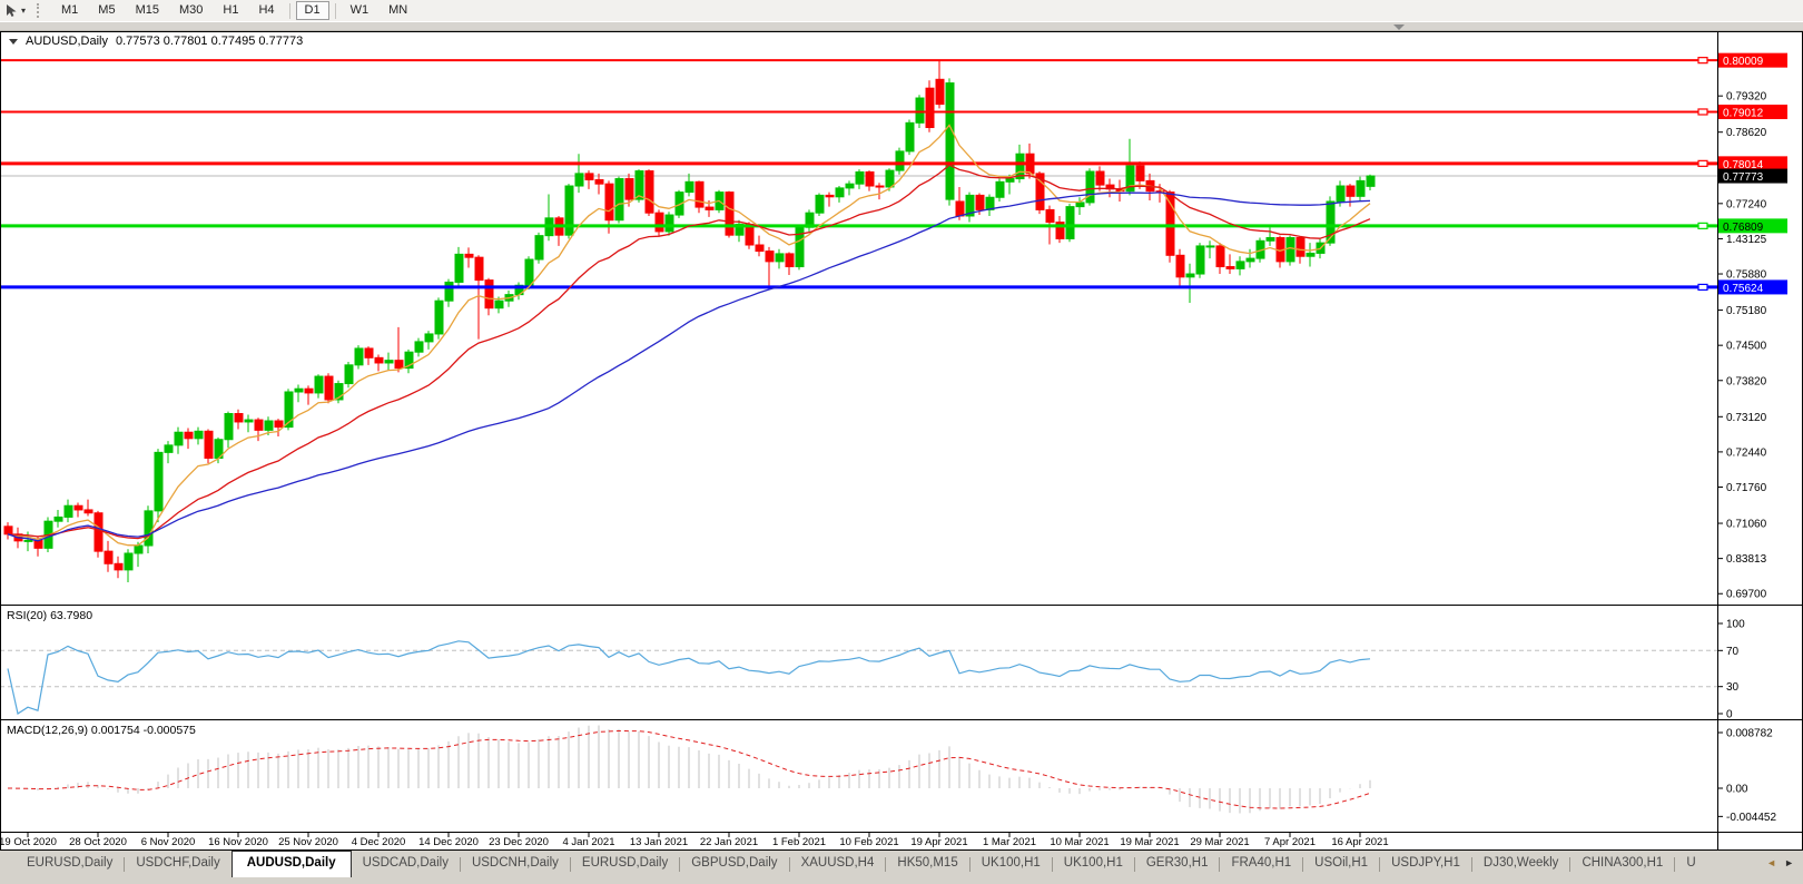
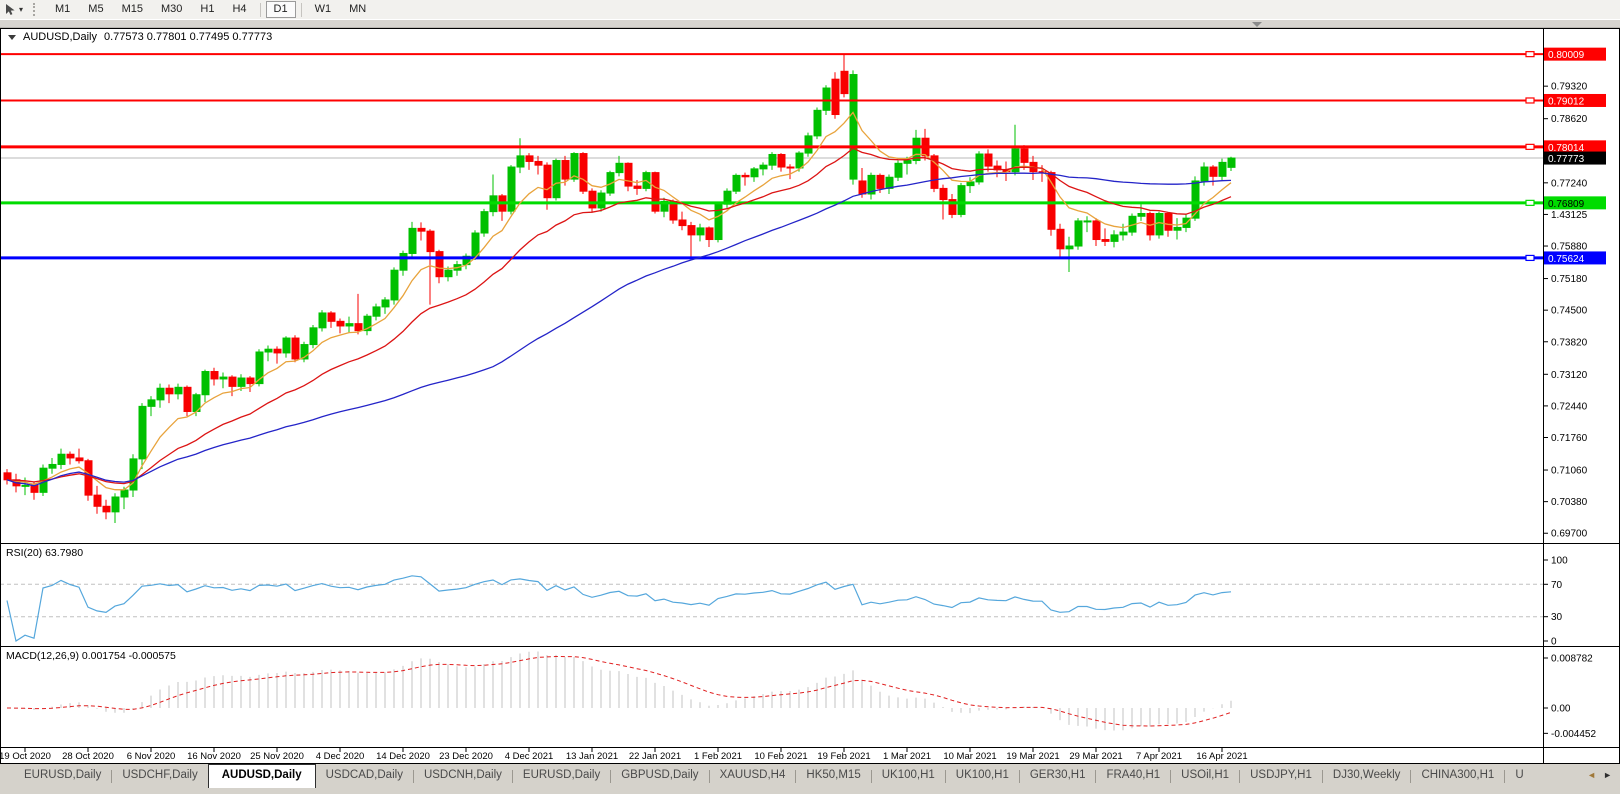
  0.79320
  0.78620
  0.77240
  1.43125
  0.75880
  0.75180
  0.74500
  0.73820
  0.73120
  0.72440
  0.71760
  0.71060
- 0.83813
+ 0.70380
  0.69700
  0.80009
  0.79012
  0.78014
  0.77773
  0.76809
  0.75624
  100
  70
  30
  0
  0.008782
  0.00
  -0.004452
  19 Oct 2020
  28 Oct 2020
  6 Nov 2020
  16 Nov 2020
  25 Nov 2020
  4 Dec 2020
  14 Dec 2020
  23 Dec 2020
- 4 Jan 2021
+ 4 Dec 2021
  13 Jan 2021
  22 Jan 2021
  1 Feb 2021
  10 Feb 2021
- 19 Apr 2021
+ 19 Feb 2021
  1 Mar 2021
  10 Mar 2021
  19 Mar 2021
  29 Mar 2021
  7 Apr 2021
  16 Apr 2021
  ▾
  M1
  M5
  M15
  M30
  H1
  H4
  D1
  W1
  MN
  AUDUSD,Daily
  0.77573 0.77801 0.77495 0.77773
  RSI(20) 63.7980
  MACD(12,26,9) 0.001754 -0.000575
  EURUSD,Daily
  USDCHF,Daily
  AUDUSD,Daily
  USDCAD,Daily
  USDCNH,Daily
  EURUSD,Daily
  GBPUSD,Daily
  XAUUSD,H4
  HK50,M15
  UK100,H1
  UK100,H1
  GER30,H1
  FRA40,H1
  USOil,H1
  USDJPY,H1
  DJ30,Weekly
  CHINA300,H1
  U
  ◄
  ►
